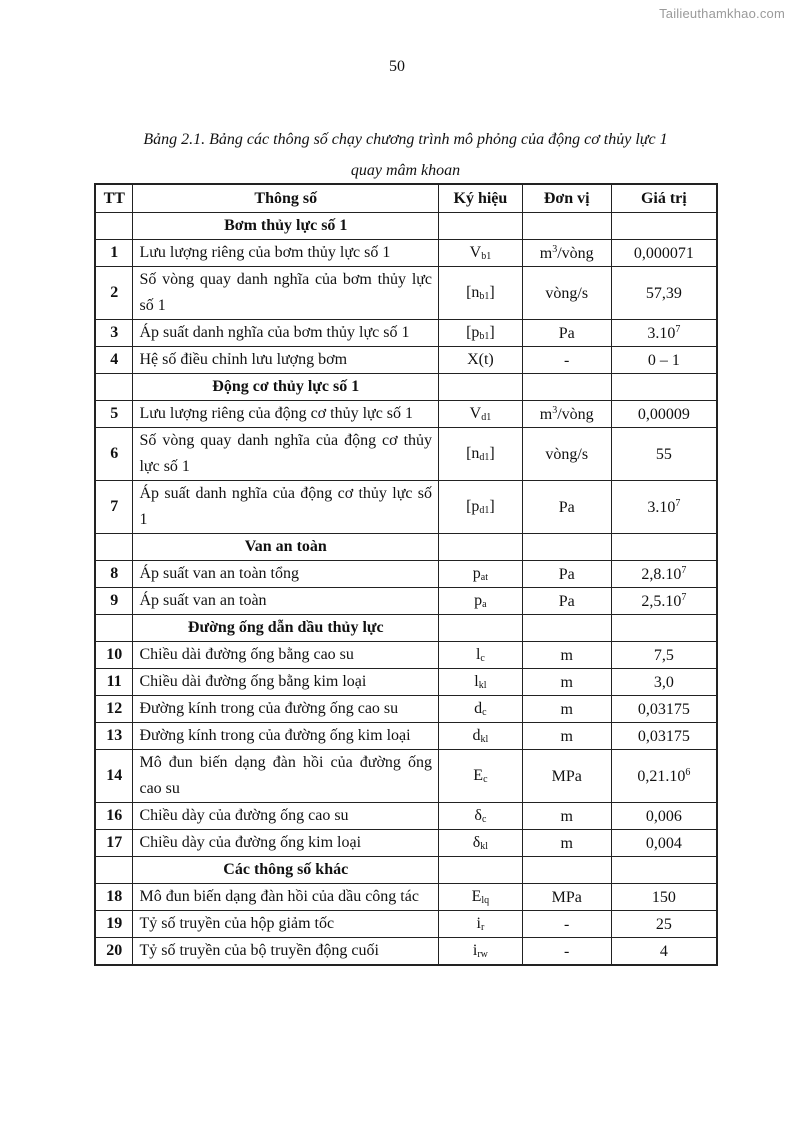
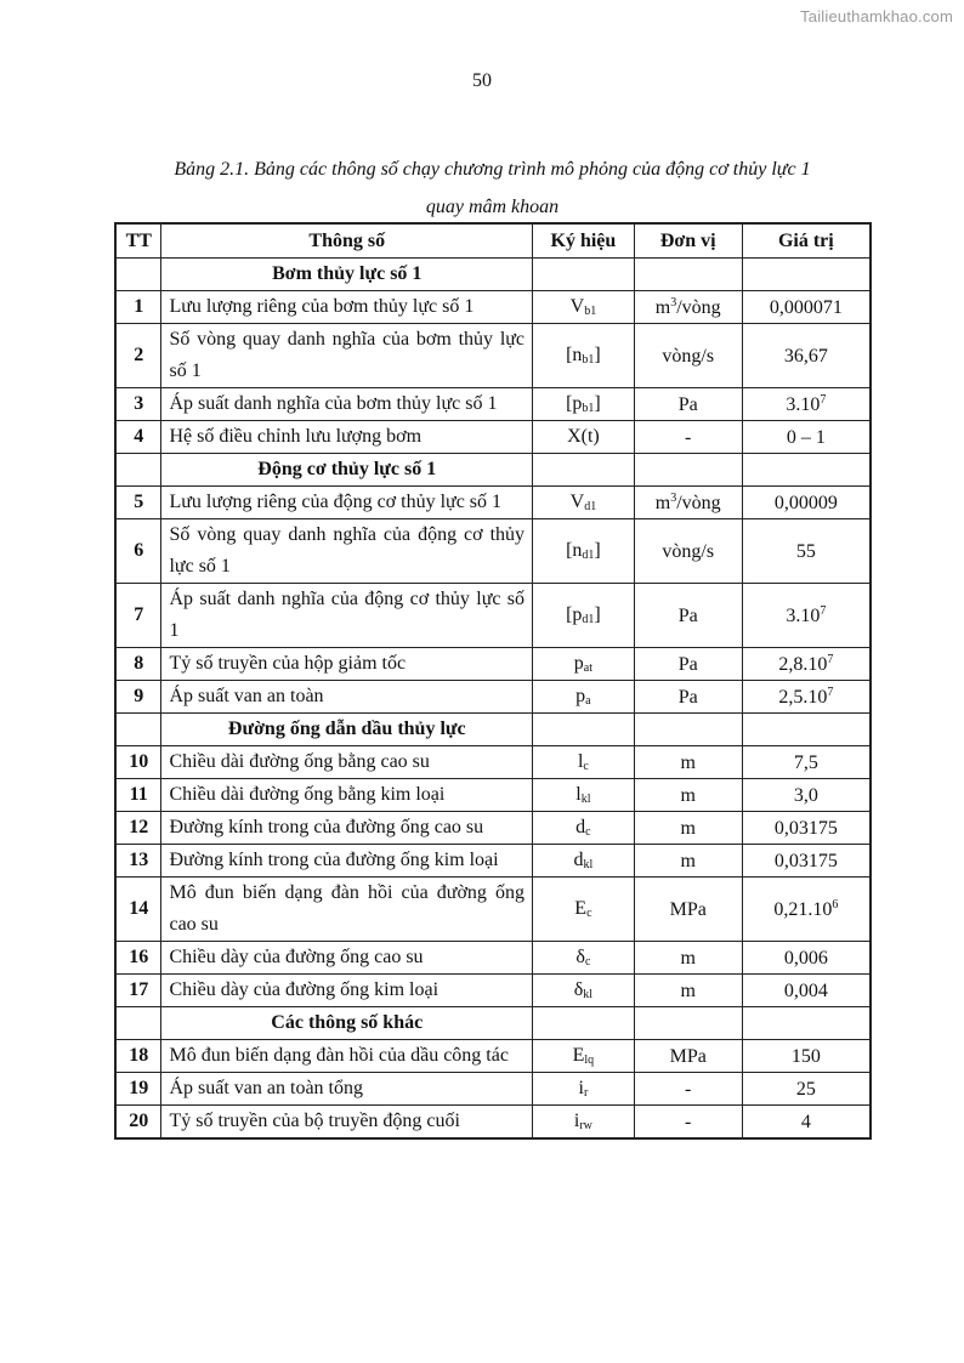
  Tailieuthamkhao.com
  50
  Bảng 2.1. Bảng các thông số chạy chương trình mô phỏng của động cơ thủy lực 1
  quay mâm khoan
  TT	Thông số	Ký hiệu	Đơn vị	Giá trị
  	Bơm thủy lực số 1
  1	Lưu lượng riêng của bơm thủy lực số 1	Vb1	m3/vòng	0,000071
- 2	Số vòng quay danh nghĩa của bơm thủy lực số 1	[nb1]	vòng/s	57,39
+ 2	Số vòng quay danh nghĩa của bơm thủy lực số 1	[nb1]	vòng/s	36,67
  3	Áp suất danh nghĩa của bơm thủy lực số 1	[pb1]	Pa	3.107
  4	Hệ số điều chỉnh lưu lượng bơm	X(t)	-	0 – 1
  	Động cơ thủy lực số 1
  5	Lưu lượng riêng của động cơ thủy lực số 1	Vd1	m3/vòng	0,00009
  6	Số vòng quay danh nghĩa của động cơ thủy lực số 1	[nd1]	vòng/s	55
  7	Áp suất danh nghĩa của động cơ thủy lực số 1	[pd1]	Pa	3.107
- 	Van an toàn
- 8	Áp suất van an toàn tổng	pat	Pa	2,8.107
+ 8	Tỷ số truyền của hộp giảm tốc	pat	Pa	2,8.107
  9	Áp suất van an toàn	pa	Pa	2,5.107
  	Đường ống dẫn dầu thủy lực
  10	Chiều dài đường ống bằng cao su	lc	m	7,5
  11	Chiều dài đường ống bằng kim loại	lkl	m	3,0
  12	Đường kính trong của đường ống cao su	dc	m	0,03175
  13	Đường kính trong của đường ống kim loại	dkl	m	0,03175
  14	Mô đun biến dạng đàn hồi của đường ống cao su	Ec	MPa	0,21.106
  16	Chiều dày của đường ống cao su	δc	m	0,006
  17	Chiều dày của đường ống kim loại	δkl	m	0,004
  	Các thông số khác
  18	Mô đun biến dạng đàn hồi của dầu công tác	Elq	MPa	150
- 19	Tỷ số truyền của hộp giảm tốc	ir	-	25
+ 19	Áp suất van an toàn tổng	ir	-	25
  20	Tỷ số truyền của bộ truyền động cuối	irw	-	4
